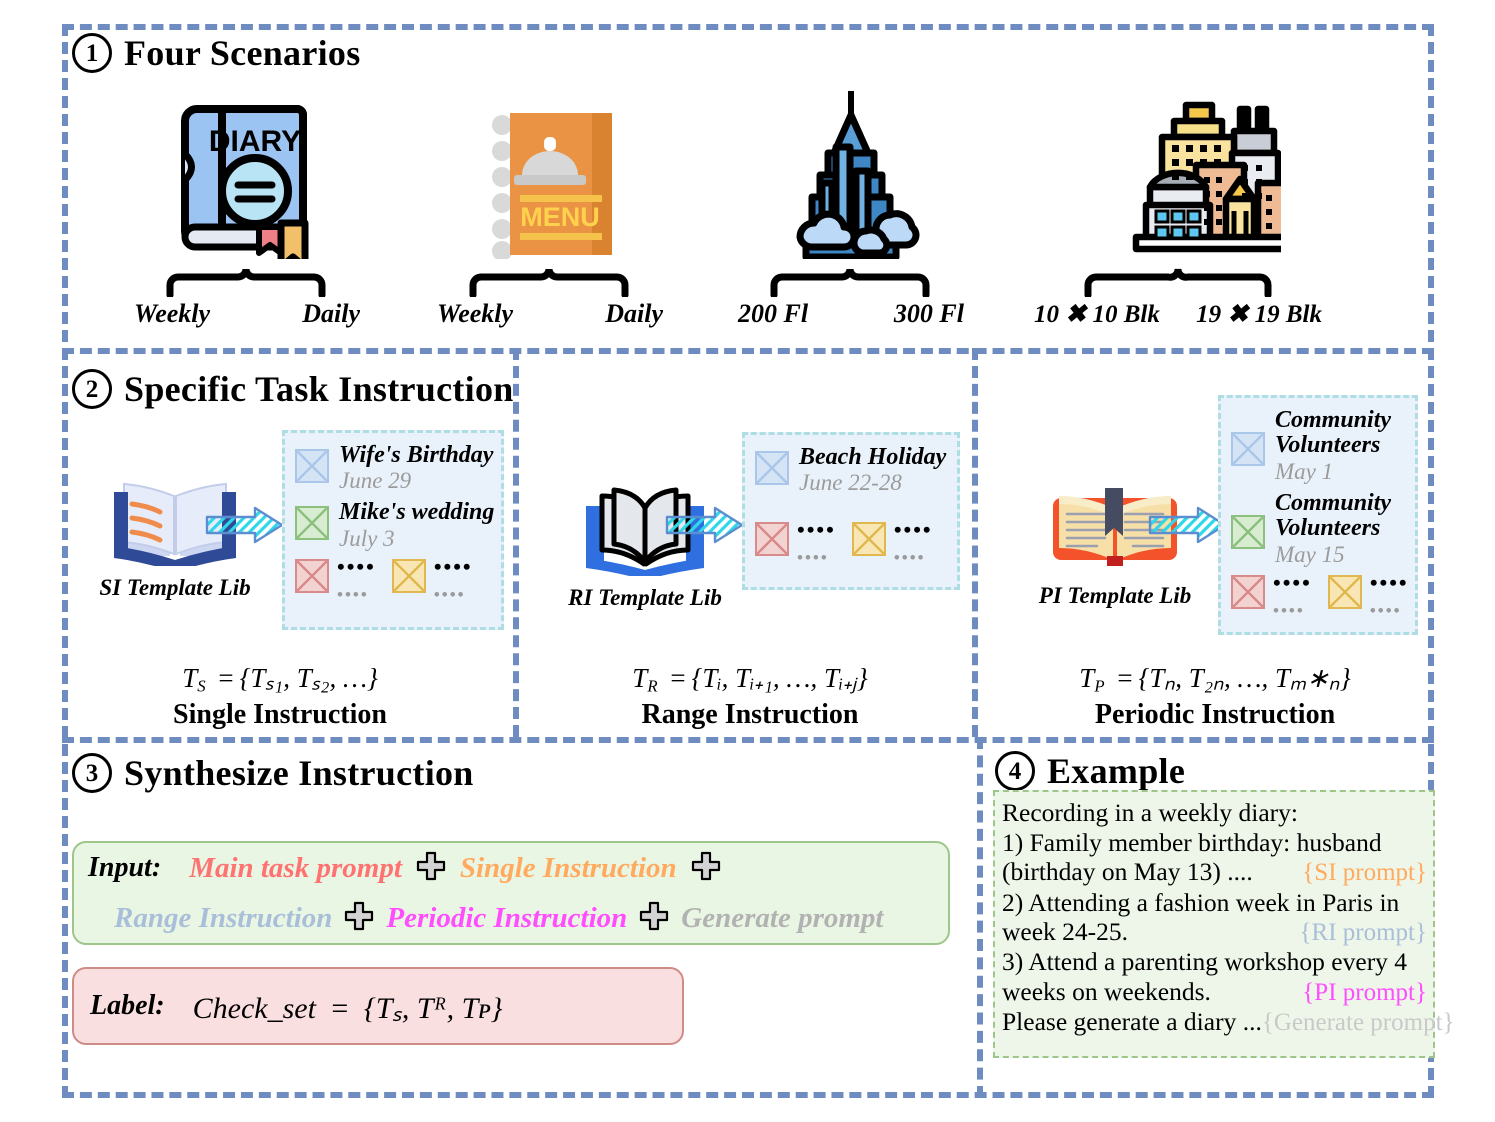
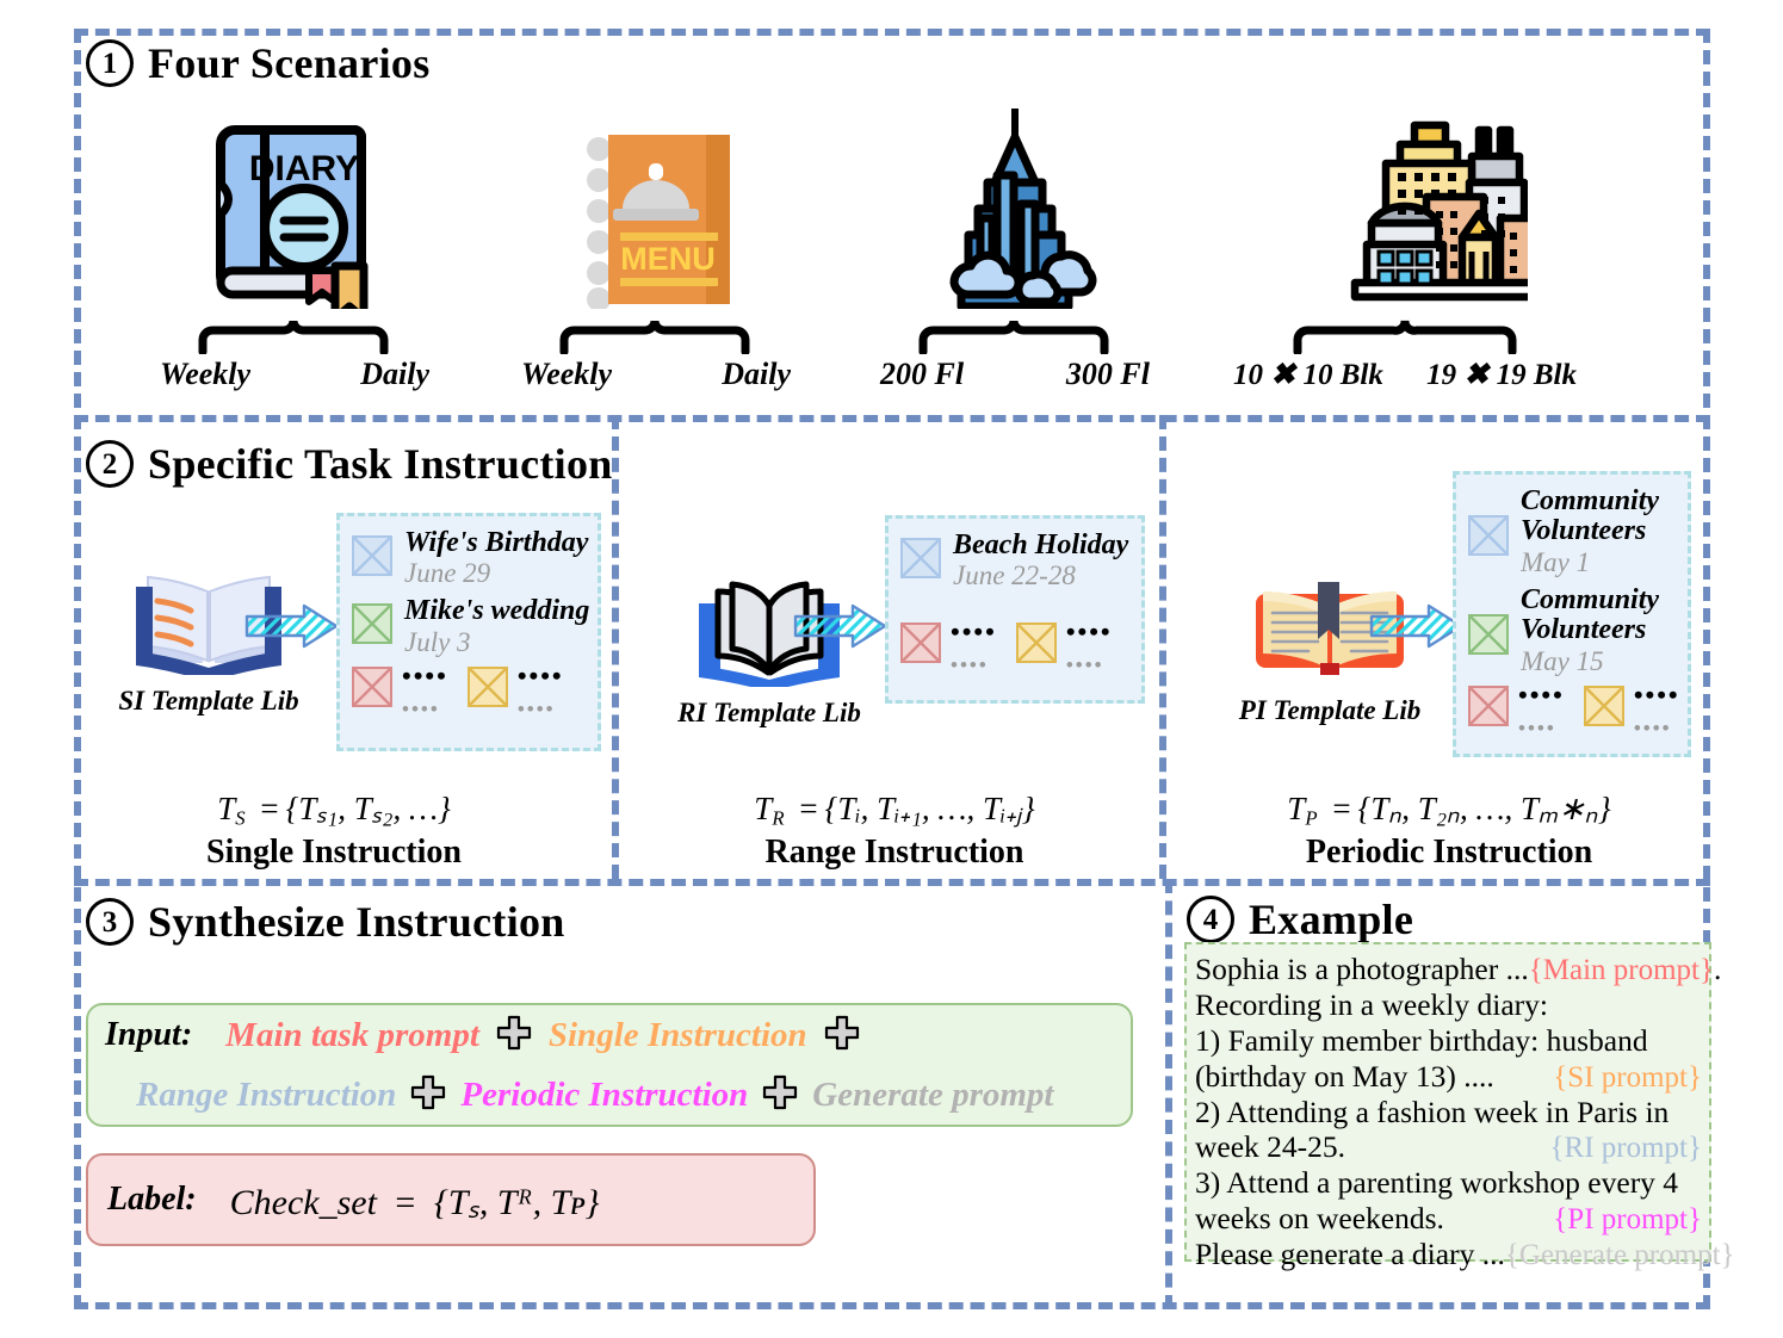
  1
  Four Scenarios
  DIARY
  Weekly
  Daily
  MENU
  Weekly
  Daily
  200 Fl
  300 Fl
  10 ✖ 10 Blk
  19 ✖ 19 Blk
  2
  Specific Task Instruction
  SI Template Lib
  Wife's Birthday
  June 29
  Mike's wedding
  July 3
  ••••
  ••••
  ••••
  ••••
  TS = {Tₛ₁, Tₛ₂, …}
  Single Instruction
  RI Template Lib
  Beach Holiday
  June 22-28
  ••••
  ••••
  ••••
  ••••
  TR = {Tᵢ, Tᵢ₊₁, …, Tᵢ₊ⱼ}
  Range Instruction
  PI Template Lib
  Community Volunteers
  May 1
  Community Volunteers
  May 15
  ••••
  ••••
  ••••
  ••••
  TP = {Tₙ, T₂ₙ, …, Tₘ∗ₙ}
  Periodic Instruction
  3
  Synthesize Instruction
  Input:
  Main task prompt
  Single Instruction
  Range Instruction
  Periodic Instruction
  Generate prompt
  Label:
  Check_set = {Tₛ, Tᴿ, Tᴘ}
  4
  Example
+ Sophia is a photographer ...
+ {Main prompt}.
  Recording in a weekly diary:
  1) Family member birthday: husband
  (birthday on May 13) ....
  {SI prompt}
  2) Attending a fashion week in Paris in
  week 24-25.
  {RI prompt}
  3) Attend a parenting workshop every 4
  weeks on weekends.
  {PI prompt}
  Please generate a diary ...
  {Generate prompt}
